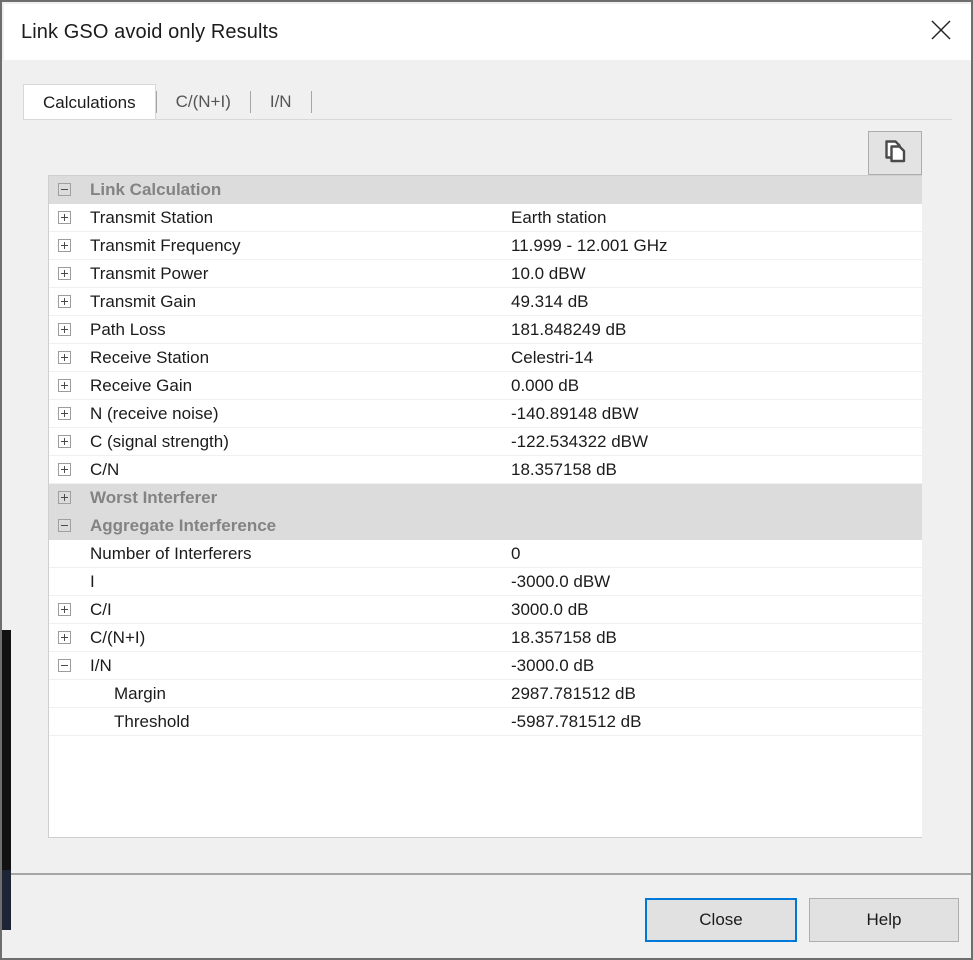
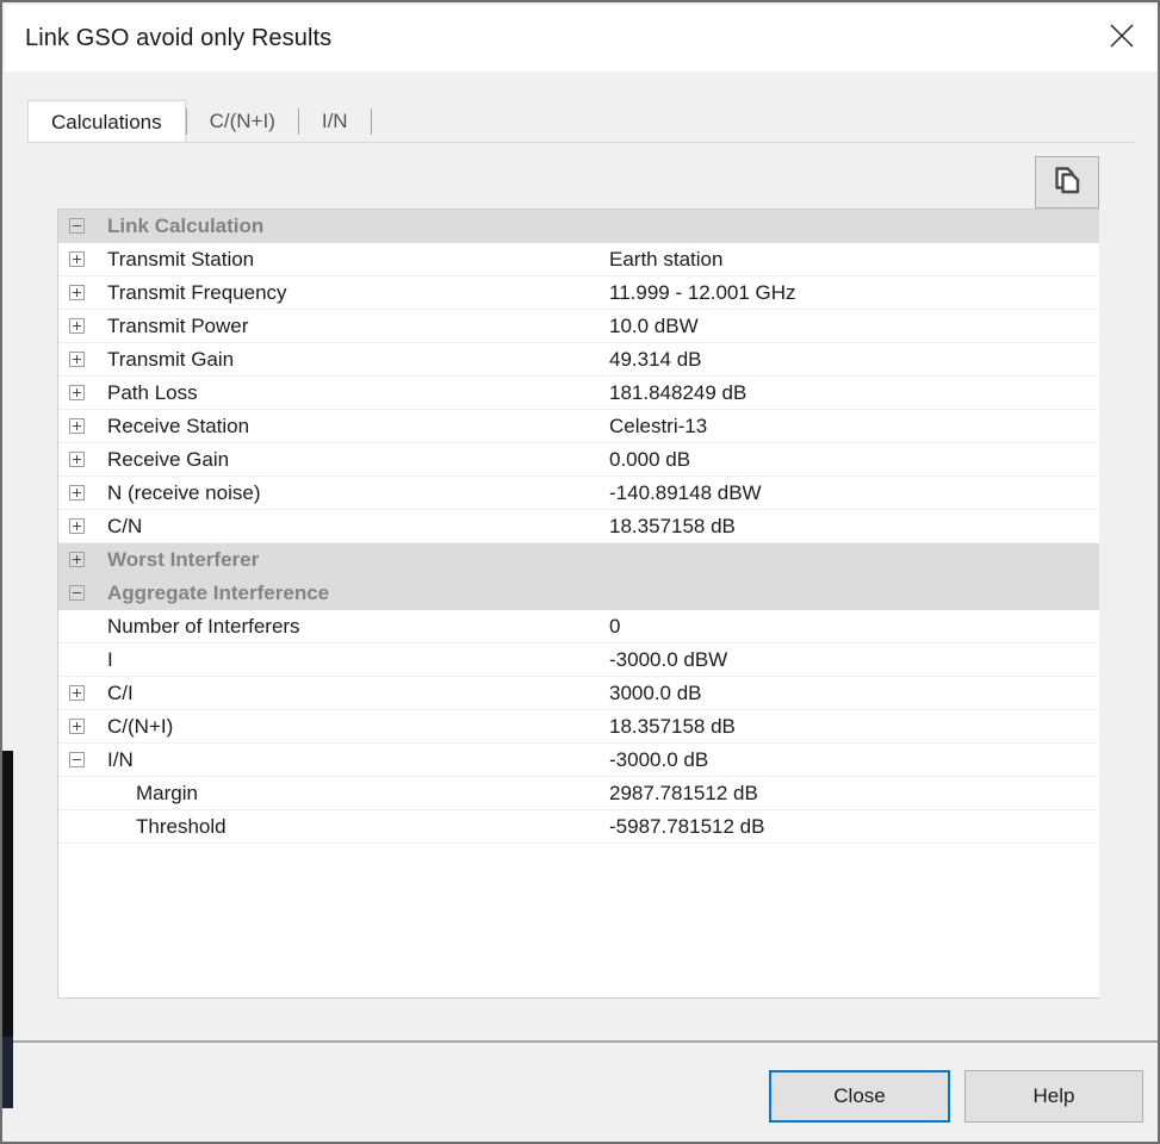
  Link GSO avoid only Results
  Calculations
  C/(N+I)
  I/N
  Link Calculation
  Transmit Station
  Earth station
  Transmit Frequency
  11.999 - 12.001 GHz
  Transmit Power
  10.0 dBW
  Transmit Gain
  49.314 dB
  Path Loss
  181.848249 dB
  Receive Station
- Celestri-14
+ Celestri-13
  Receive Gain
  0.000 dB
  N (receive noise)
  -140.89148 dBW
- C (signal strength)
- -122.534322 dBW
  C/N
  18.357158 dB
  Worst Interferer
  Aggregate Interference
  Number of Interferers
  0
  I
  -3000.0 dBW
  C/I
  3000.0 dB
  C/(N+I)
  18.357158 dB
  I/N
  -3000.0 dB
  Margin
  2987.781512 dB
  Threshold
  -5987.781512 dB
  Close
  Help
